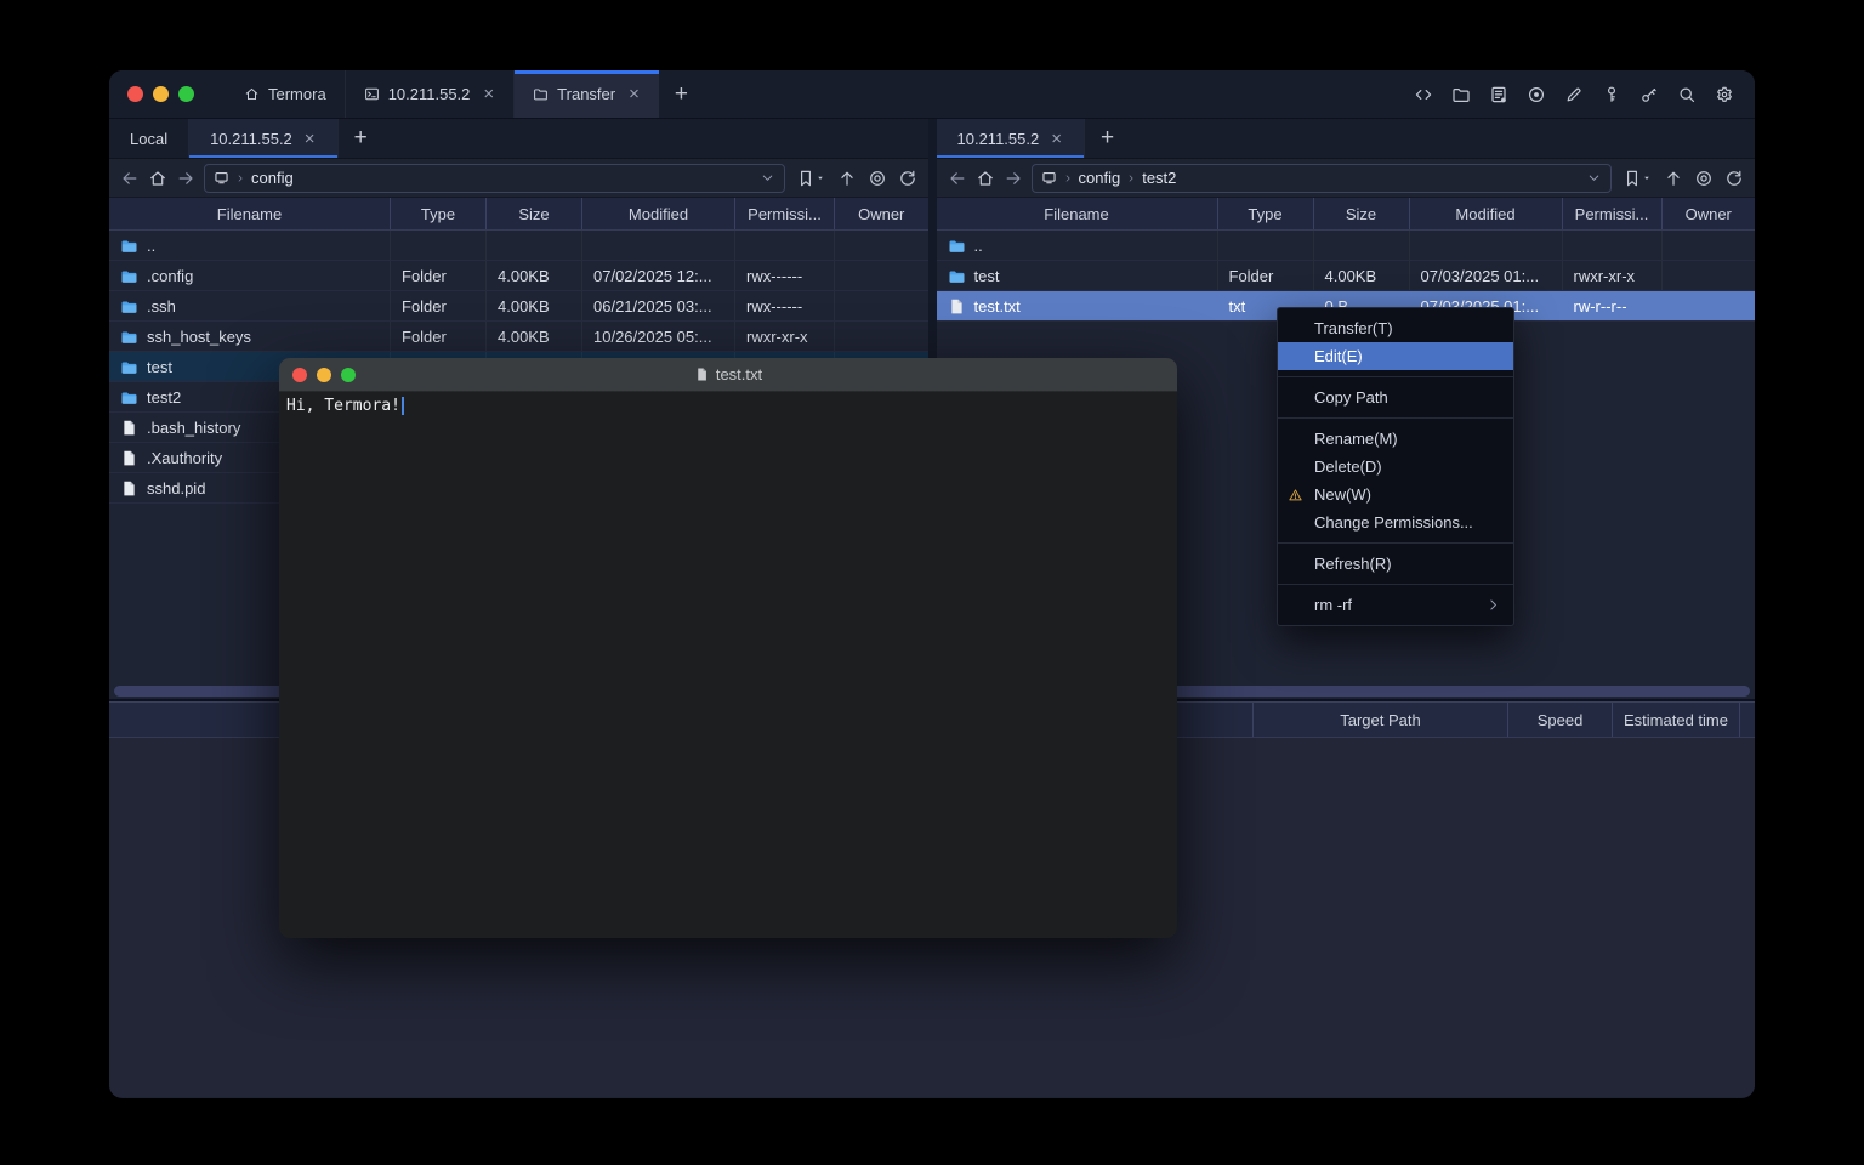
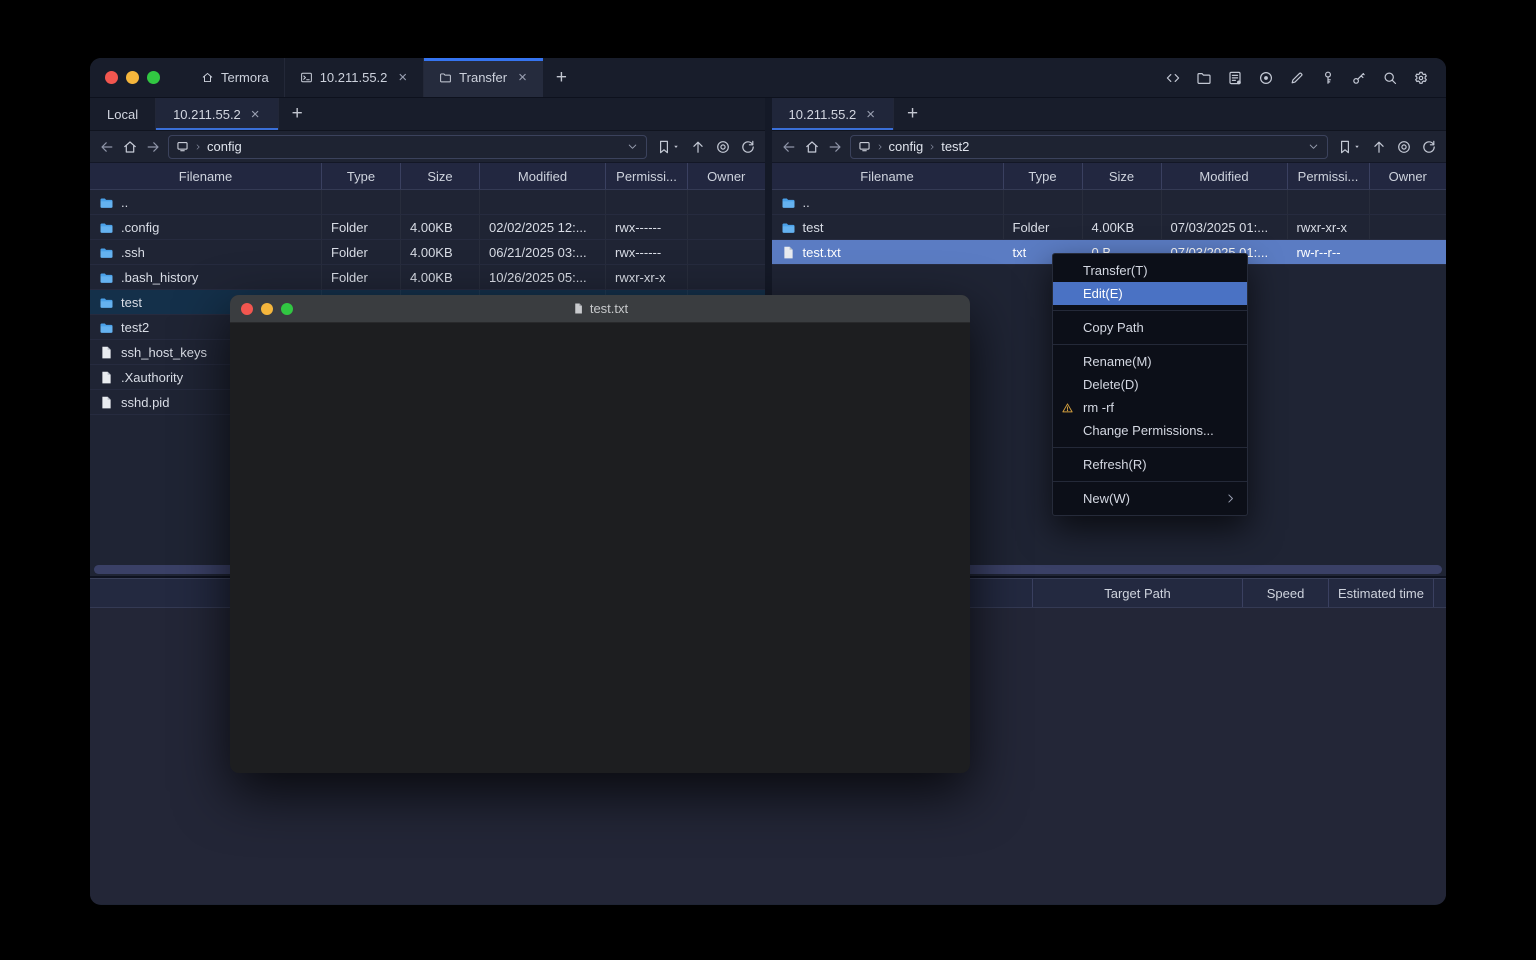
  Termora
  10.211.55.2
  ×
  Transfer
  ×
  +
  Local
  10.211.55.2
  ×
  +
  config
  Filename
  Type
  Size
  Modified
  Permissi...
  Owner
  ..
  .config
  Folder
  4.00KB
- 07/02/2025 12:...
+ 02/02/2025 12:...
  rwx------
  .ssh
  Folder
  4.00KB
  06/21/2025 03:...
  rwx------
- ssh_host_keys
+ .bash_history
  Folder
  4.00KB
  10/26/2025 05:...
  rwxr-xr-x
  test
  test2
- .bash_history
+ ssh_host_keys
  .Xauthority
  sshd.pid
  10.211.55.2
  ×
  +
  config
  test2
  Filename
  Type
  Size
  Modified
  Permissi...
  Owner
  ..
  test
  Folder
  4.00KB
  07/03/2025 01:...
  rwxr-xr-x
  test.txt
  txt
  0 B
  07/03/2025 01:...
  rw-r--r--
  Target Path
  Speed
  Estimated time
  test.txt
- Hi, Termora!
  Transfer(T)
  Edit(E)
  Copy Path
  Rename(M)
  Delete(D)
- New(W)
+ rm -rf
  Change Permissions...
  Refresh(R)
- rm -rf
+ New(W)
